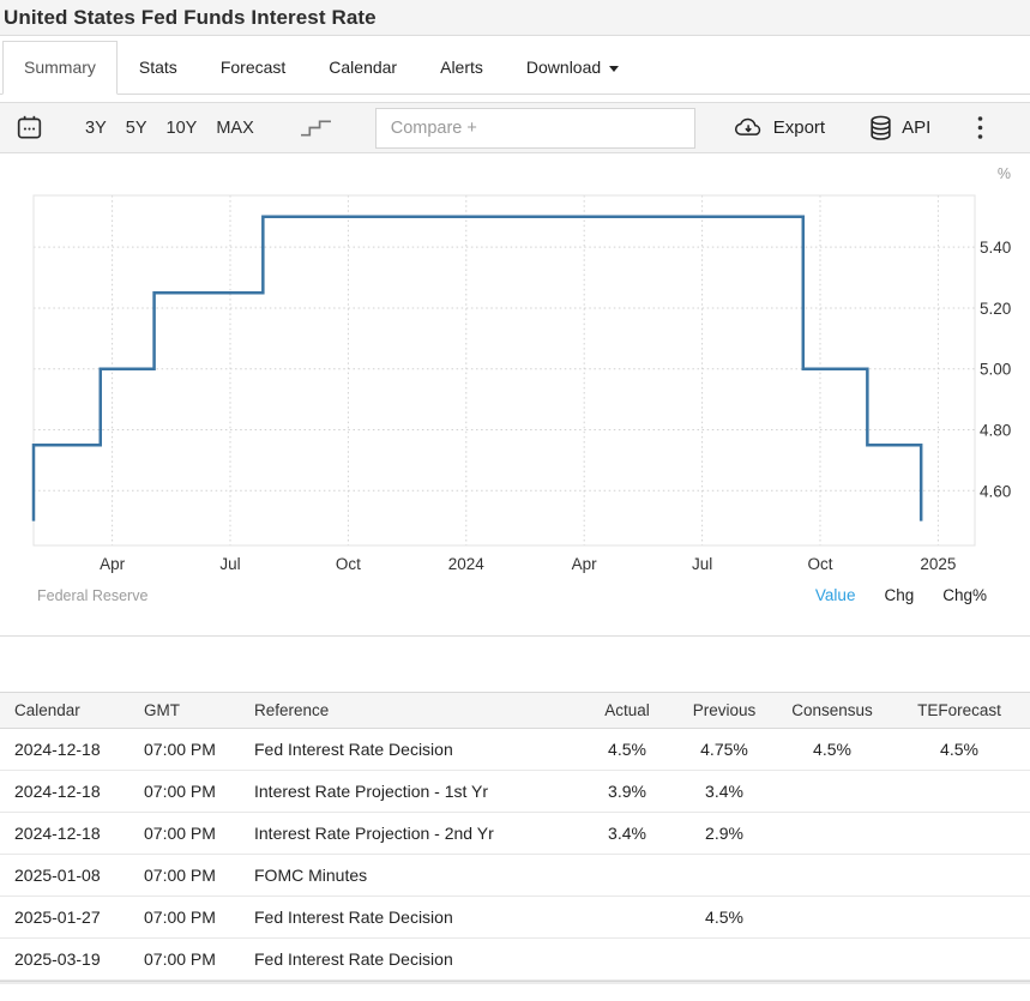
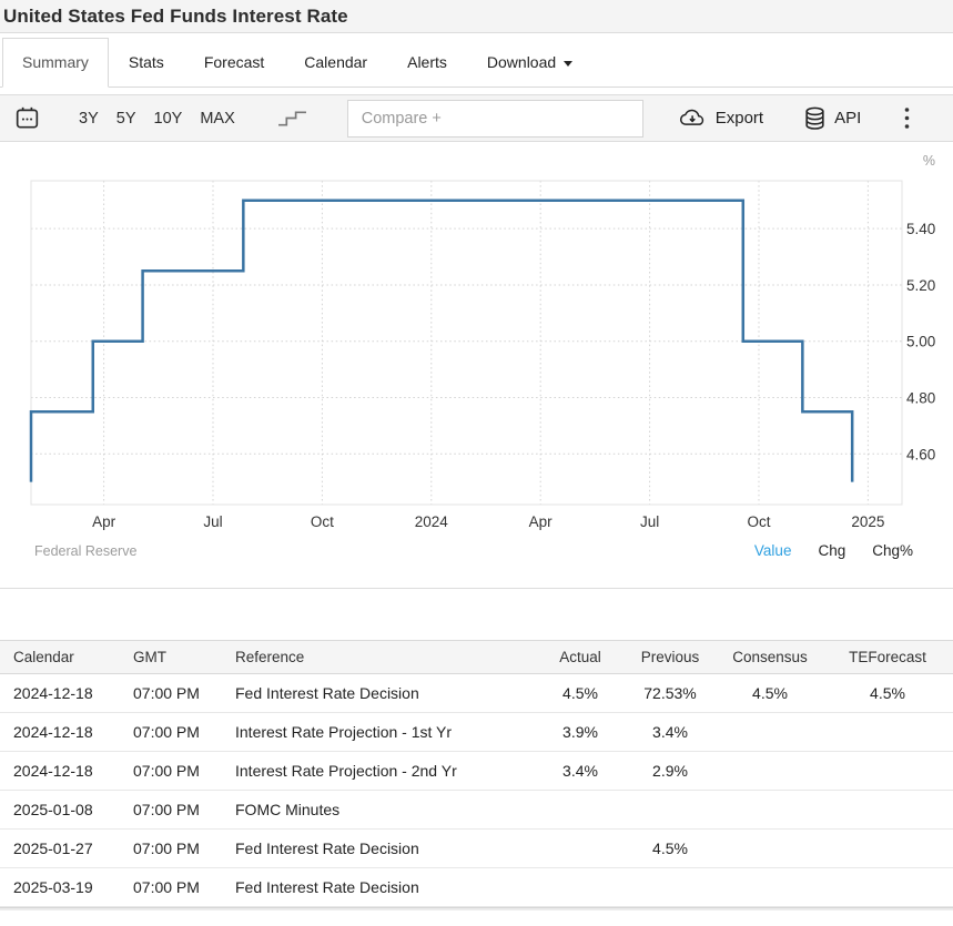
  United States Fed Funds Interest Rate
  Summary
  Stats
  Forecast
  Calendar
  Alerts
  Download
  3Y
  5Y
  10Y
  MAX
  Compare +
  Export
  API
  5.40
  5.20
  5.00
  4.80
  4.60
  Apr
  Jul
  Oct
  2024
  Apr
  Jul
  Oct
  2025
  %
  Federal Reserve
  Value
  Chg
  Chg%
  Calendar
  GMT
  Reference
  Actual
  Previous
  Consensus
  TEForecast
  2024-12-18
  07:00 PM
  Fed Interest Rate Decision
  4.5%
- 4.75%
+ 72.53%
  4.5%
  4.5%
  2024-12-18
  07:00 PM
  Interest Rate Projection - 1st Yr
  3.9%
  3.4%
  2024-12-18
  07:00 PM
  Interest Rate Projection - 2nd Yr
  3.4%
  2.9%
  2025-01-08
  07:00 PM
  FOMC Minutes
  2025-01-27
  07:00 PM
  Fed Interest Rate Decision
  4.5%
  2025-03-19
  07:00 PM
  Fed Interest Rate Decision
